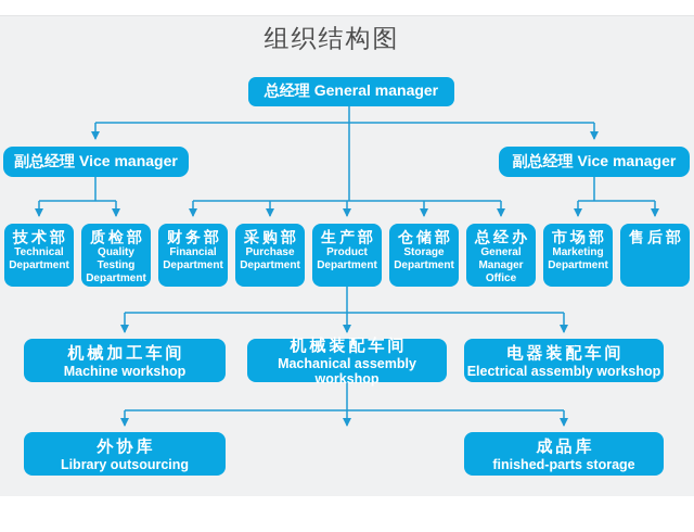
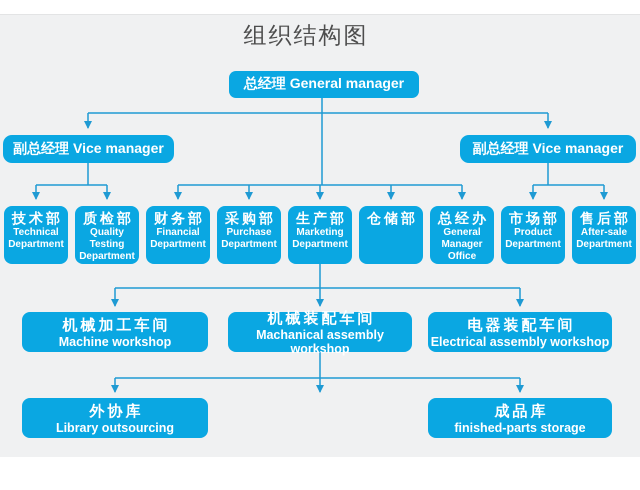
  组织结构图
  总经理 General manager
  副总经理 Vice manager
  副总经理 Vice manager
  技术部
  Technical Department
  质检部
  Quality Testing Department
  财务部
  Financial Department
  采购部
  Purchase Department
  生产部
- Product Department
+ Marketing Department
  仓储部
- Storage Department
  总经办
  General Manager Office
  市场部
- Marketing Department
+ Product Department
  售后部
+ After-sale Department
  机械加工车间
  Machine workshop
  机械装配车间
  Machanical assembly workshop
  电器装配车间
  Electrical assembly workshop
  外协库
  Library outsourcing
  成品库
  finished-parts storage
